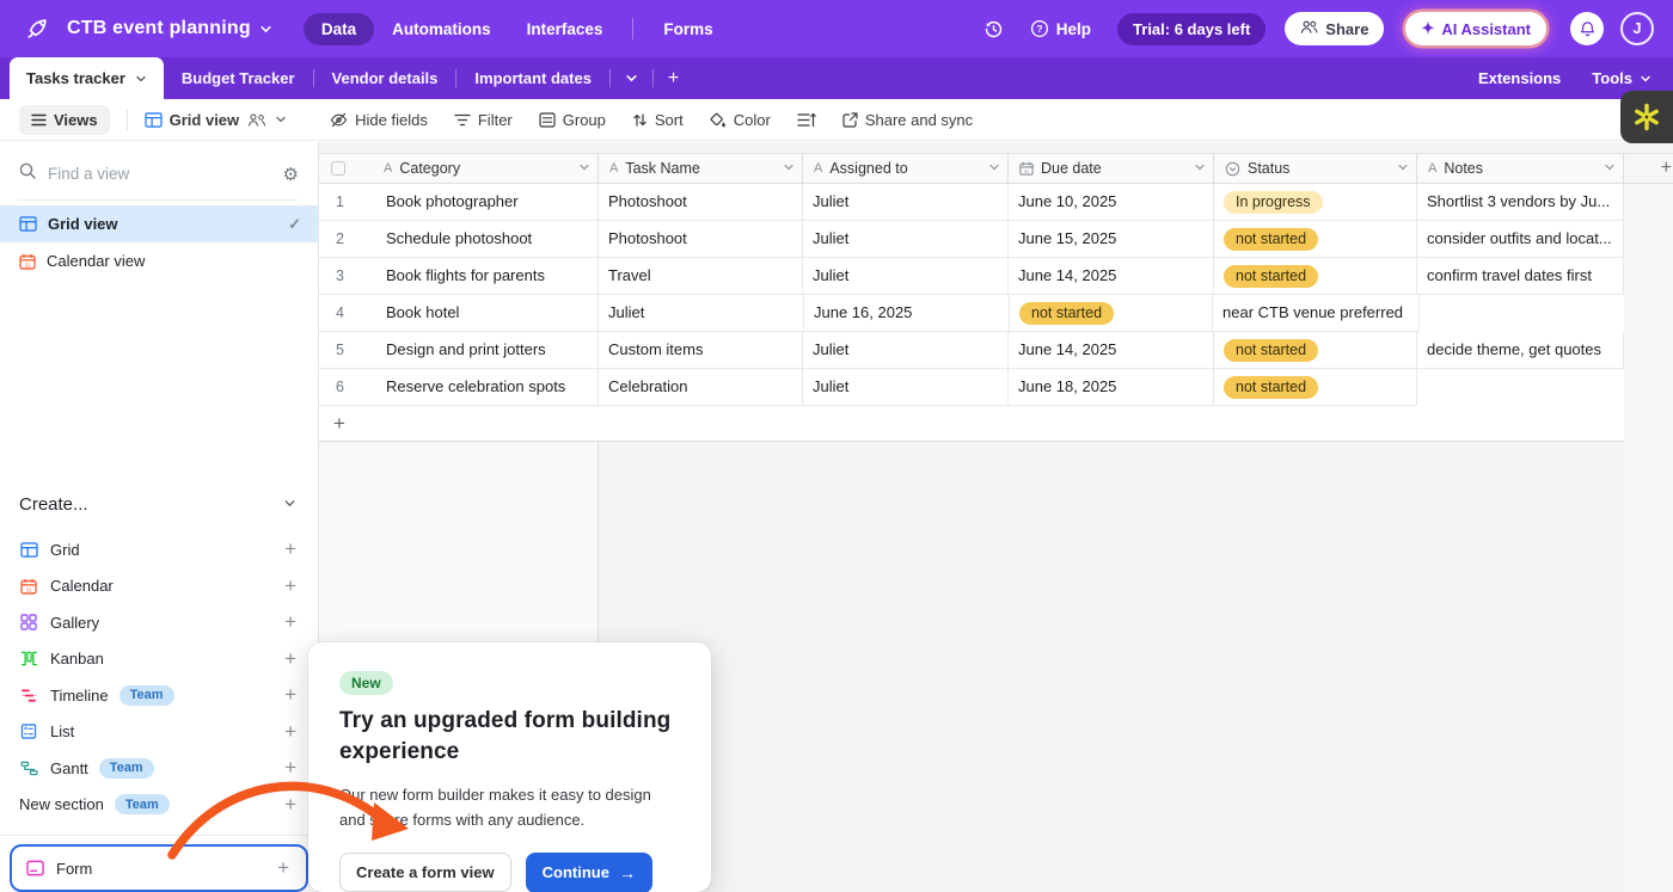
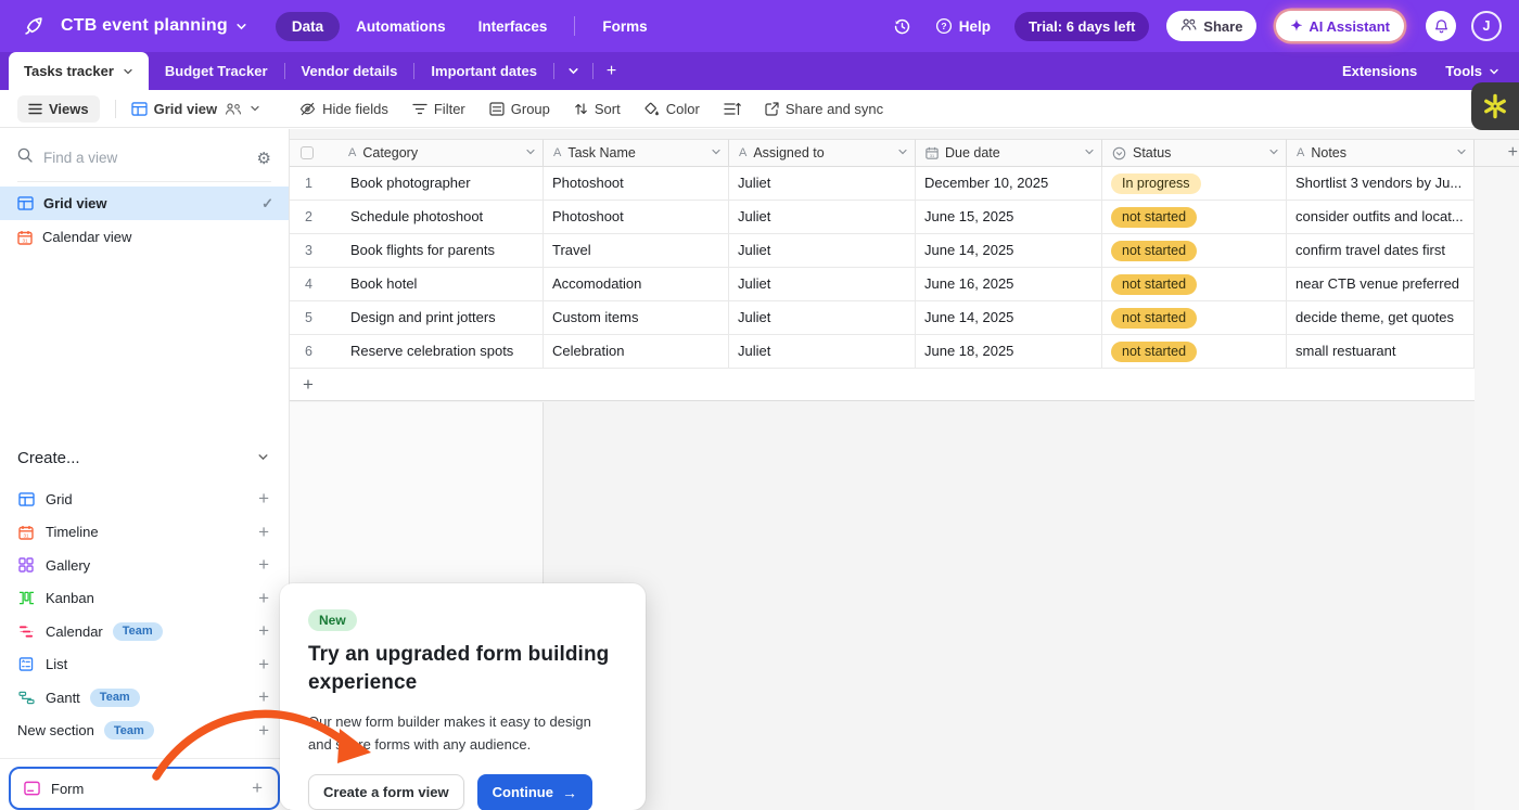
  CTB event planning
  Data
  Automations
  Interfaces
  Forms
  ?
  Help
  Trial: 6 days left
  Share
  ✦
  AI Assistant
  J
  Tasks tracker
  Budget Tracker
  Vendor details
  Important dates
  +
  Extensions
  Tools
  Views
  Grid view
  Hide fields
  Filter
  Group
  Sort
  Color
  Share and sync
  Find a view
  ⚙
  Grid view
  ✓
  Calendar view
  Create...
  Grid
  +
- Calendar
+ Timeline
  +
  Gallery
  +
  Kanban
  +
- Timeline
+ Calendar
  Team
  +
  List
  +
  Gantt
  Team
  +
  New section
  Team
  +
  Form
  +
  A
  Category
  A
  Task Name
  A
  Assigned to
  Due date
  Status
  A
  Notes
  1 Book photographer
  Photoshoot
  Juliet
- June 10, 2025
+ December 10, 2025
  In progress
  Shortlist 3 vendors by Ju...
  2 Schedule photoshoot
  Photoshoot
  Juliet
  June 15, 2025
  not started
  consider outfits and locat...
  3 Book flights for parents
  Travel
  Juliet
  June 14, 2025
  not started
  confirm travel dates first
  4 Book hotel
+ Accomodation
  Juliet
  June 16, 2025
  not started
  near CTB venue preferred
  5 Design and print jotters
  Custom items
  Juliet
  June 14, 2025
  not started
  decide theme, get quotes
  6 Reserve celebration spots
  Celebration
  Juliet
  June 18, 2025
  not started
+ small restuarant
  +
  +
  New
  Try an upgraded form building experience
  ur new form builder makes it easy to design andre forms with any audience.
  Create a form view
  Continue
  →
